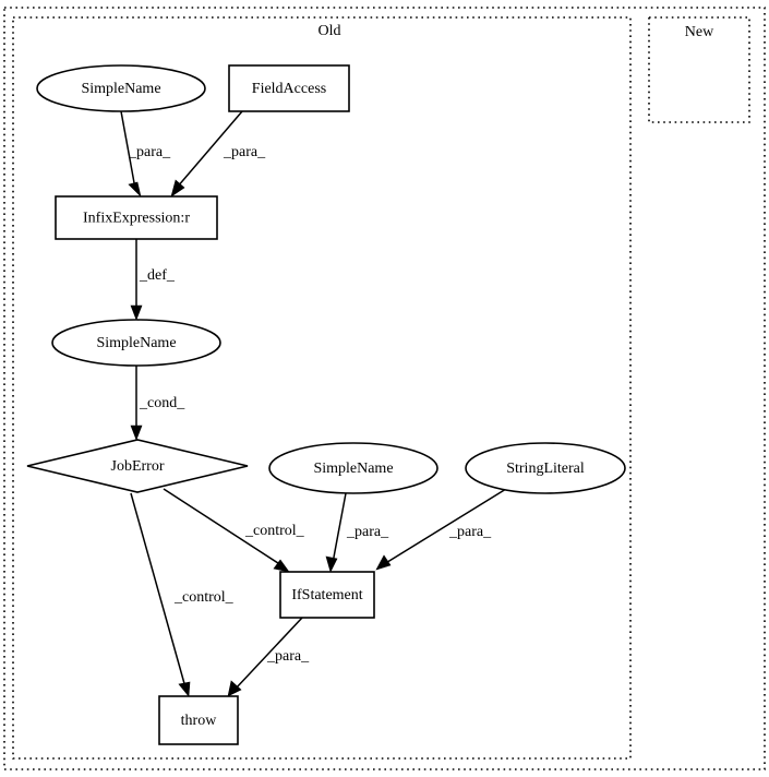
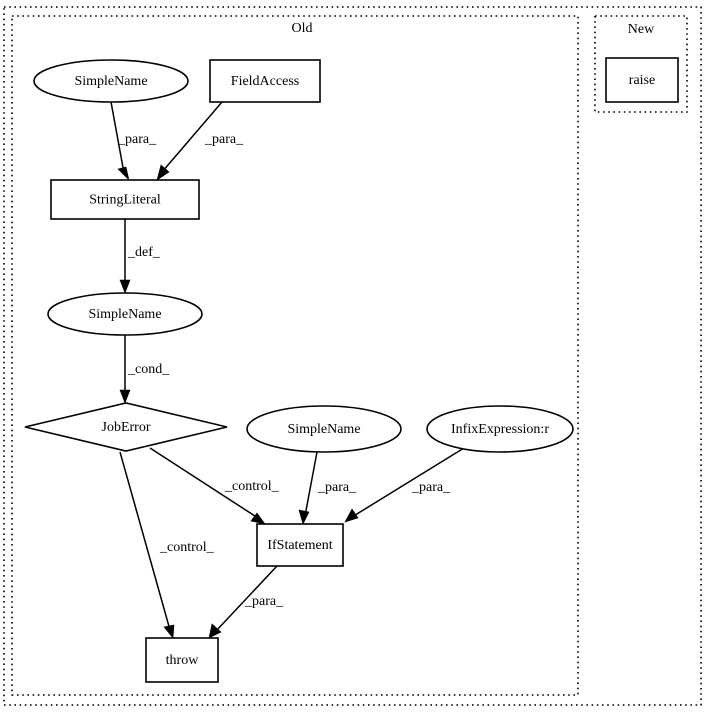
  Old
  New
  _para_
  _para_
  _def_
  _cond_
  _control_
  _para_
  _para_
  _control_
  _para_
  SimpleName
  FieldAccess
- InfixExpression:r
+ StringLiteral
  SimpleName
  JobError
  SimpleName
- StringLiteral
+ InfixExpression:r
  IfStatement
  throw
+ raise
